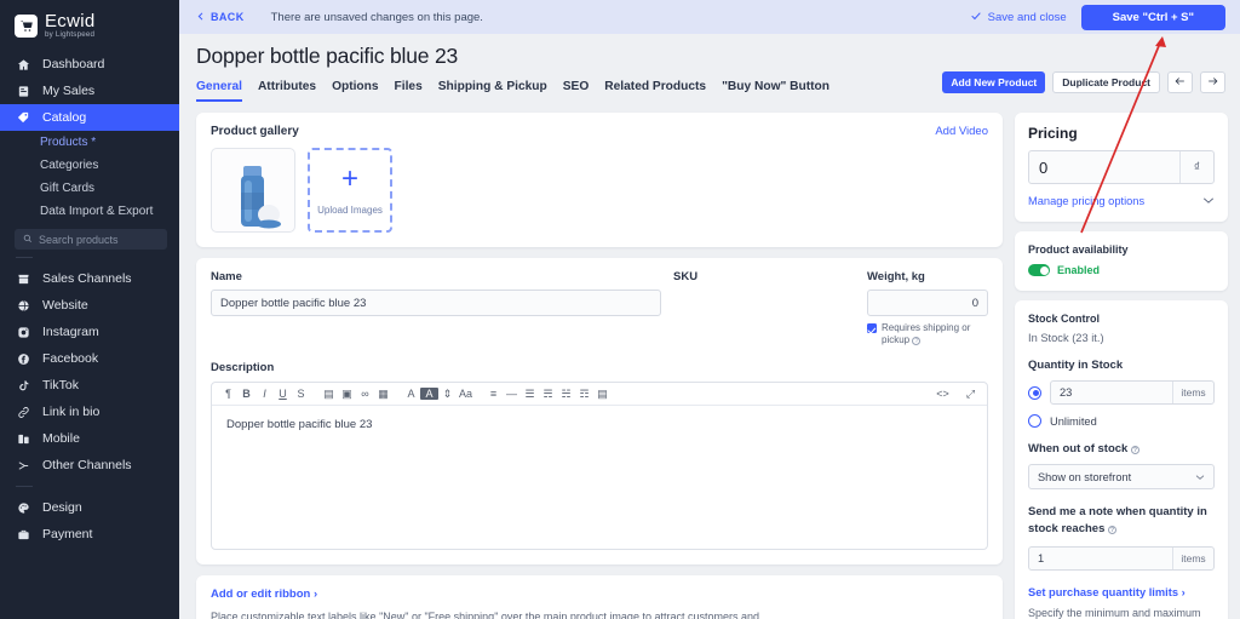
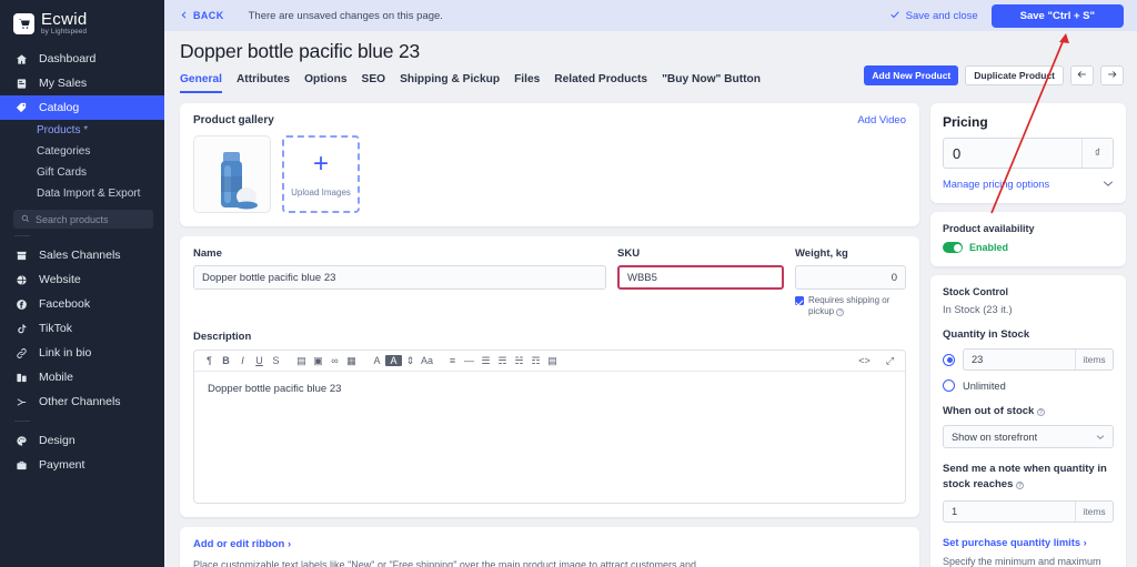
  Ecwid
  Dashboard
  My Sales
  Catalog
  Products *
  Categories
  Gift Cards
  Data Import & Export
  Search products
  Sales Channels
  Website
- Instagram
  Facebook
  TikTok
  Link in bio
  Mobile
  Other Channels
  Design
  Payment
  BACK
  There are unsaved changes on this page.
  Save and close
  Save "Ctrl + S"
  Dopper bottle pacific blue 23
  Add New Product
  Duplicate Produt
  General
  Attributes
  Options
- Files
+ SEO
  Shipping & Pickup
- SEO
+ Files
  Related Products
  "Buy Now" Button
  Product gallery
  Add Video
  +
  Upload Images
  Name
  Dopper bottle pacific blue 23
  SKU
+ WBB5
  Weight, kg
  0
  Requires shipping or pickup
  Description
  ¶
  B
  I
  U
  S
  ▤
  ▣
  ∞
  ▦
  A
  A
  ⇕
  Aa
  ≡
  —
  ☰
  ☴
  ☵
  ☶
  ▤
  <>
  ⤢
  Dopper bottle pacific blue 23
  Add or edit ribbon ›
  Place customizable text labels like "New" or "Free shipping" over the main product image to attract customers and
  Pricing
  0
  ₫
  Manage pricing options
  Product availability
  Enabled
  Stock Control
  In Stock (23 it.)
  Quantity in Stock
  23
  items
  Unlimited
  When out of stock
  Show on storefront
  Send me a note when quantity in stock reaches
  1
  items
  Set purchase quantity limits ›
  Specify the minimum and maximum
